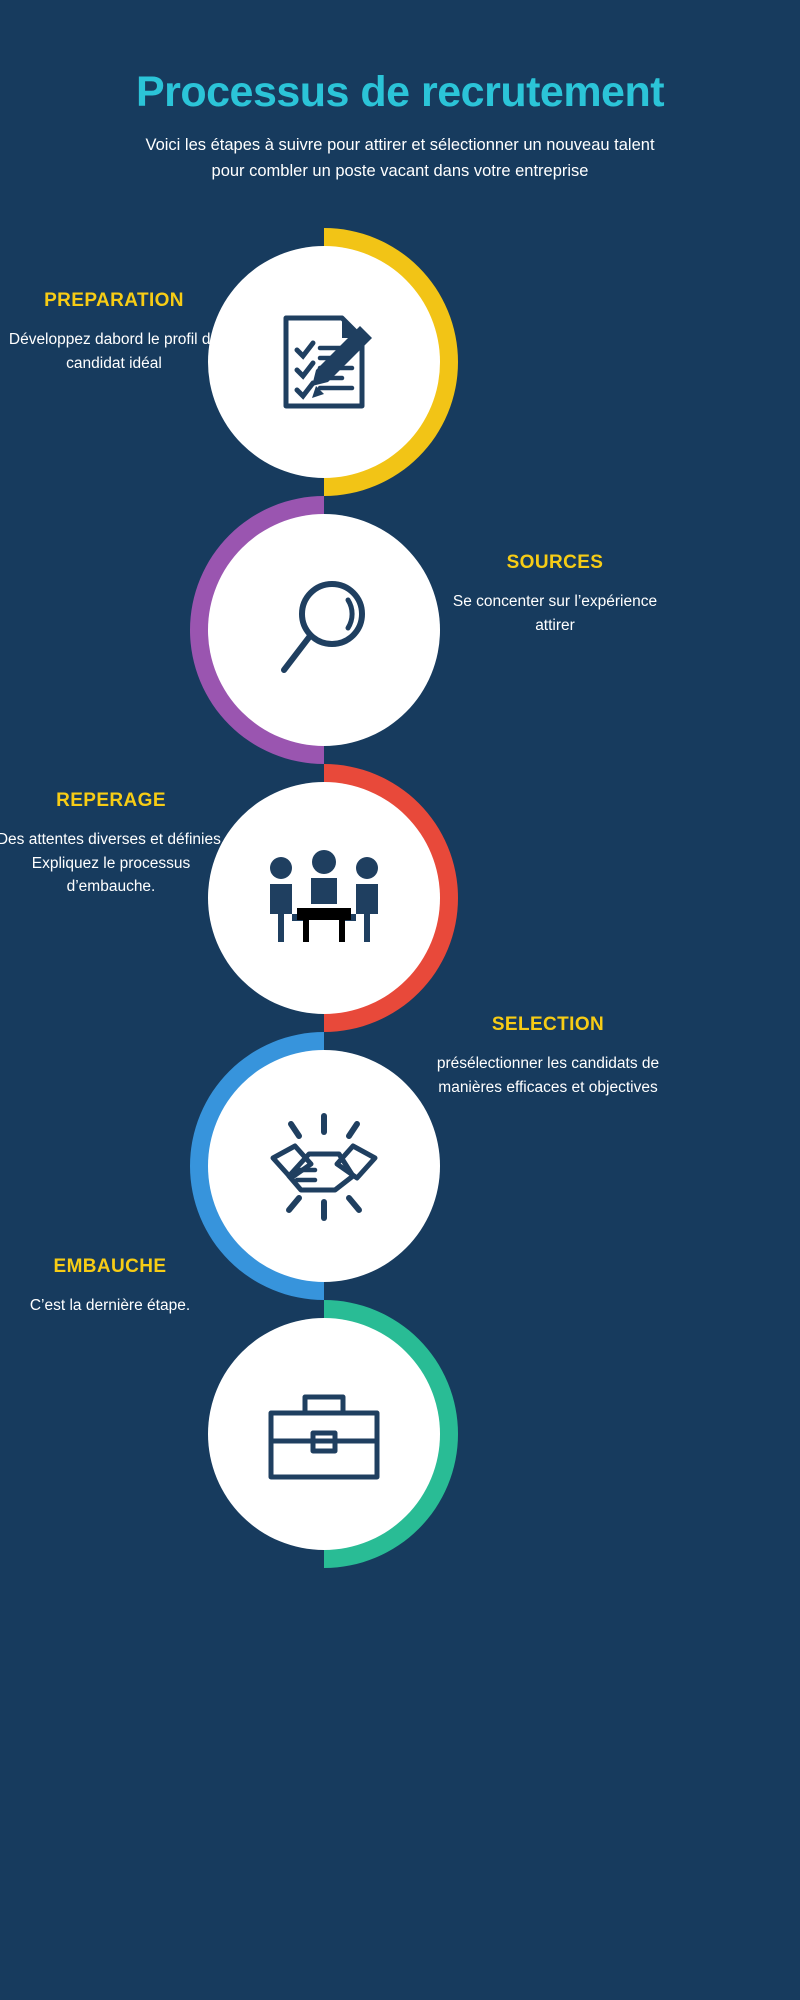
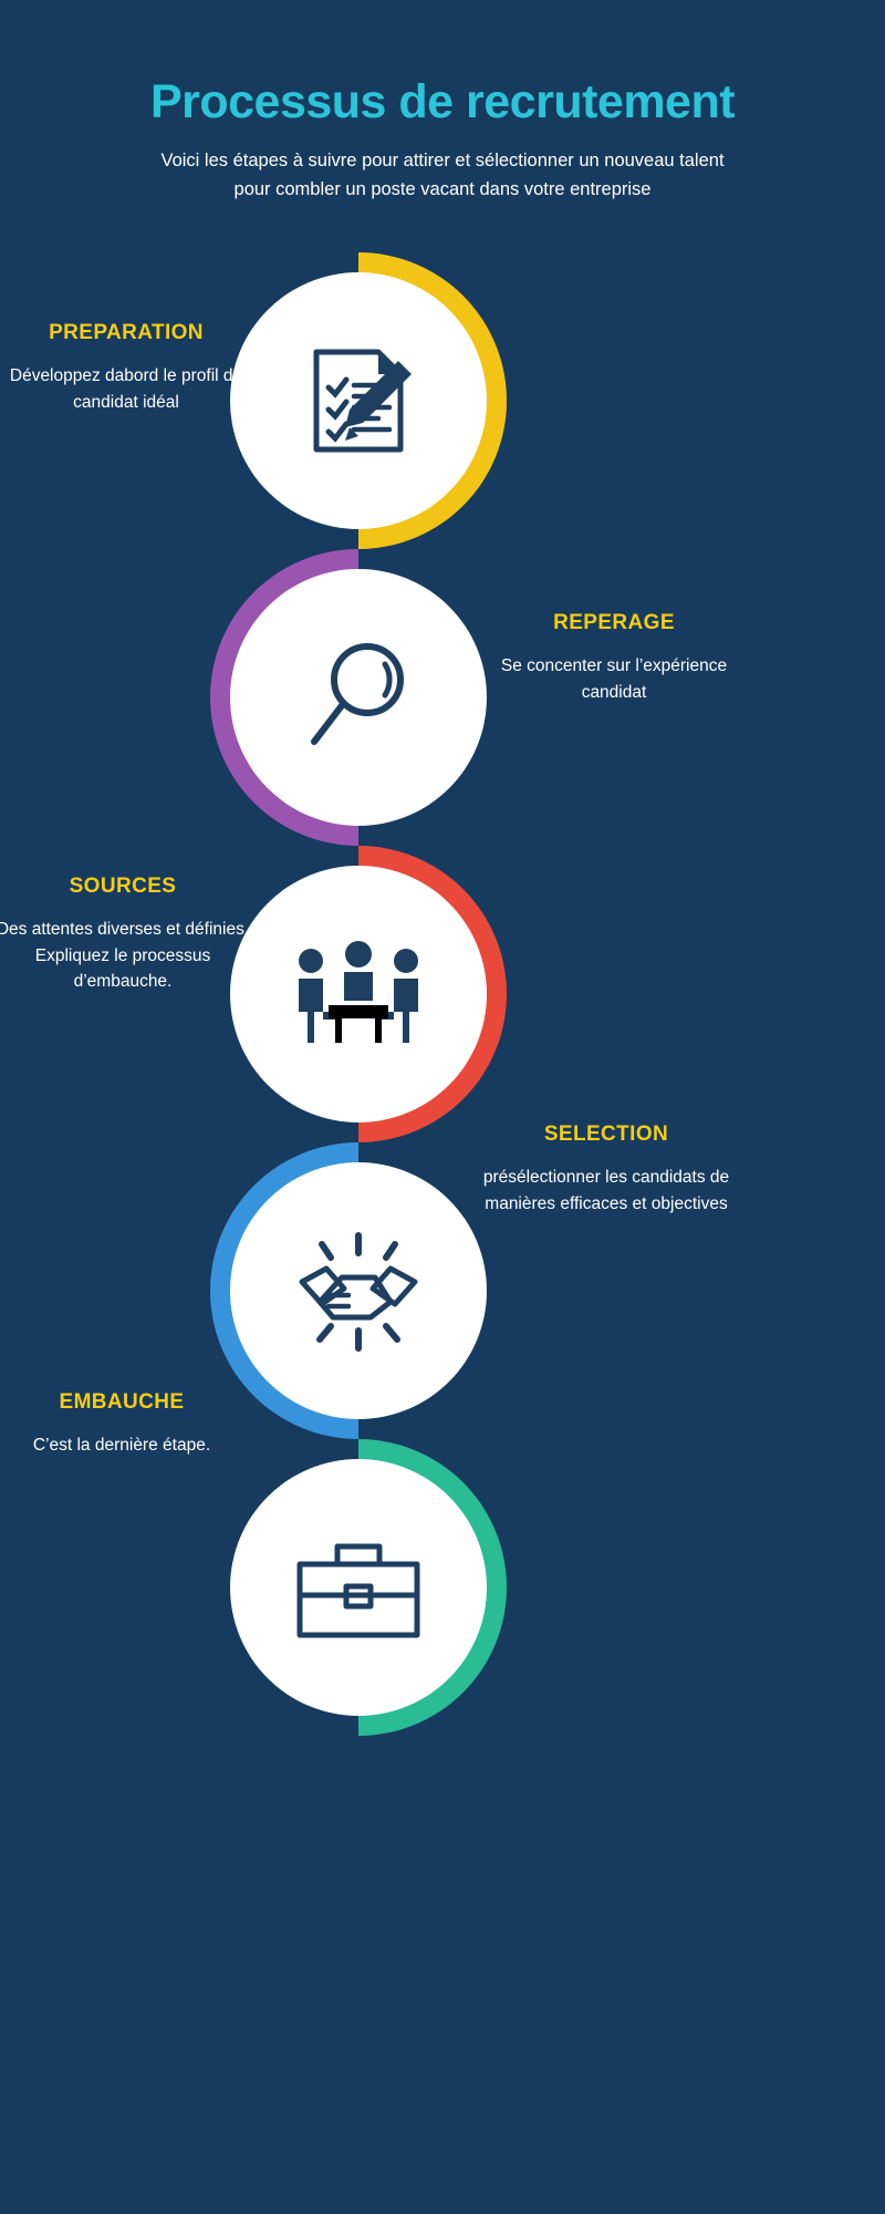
  Processus de recrutement
  Voici les étapes à suivre pour attirer et sélectionner un nouveau talent pour combler un poste vacant dans votre entreprise
  PREPARATION
  Développez dabord le profil du candidat idéal
- SOURCES
+ REPERAGE
- Se concenter sur l’expérience attirer
+ Se concenter sur l’expérience candidat
- REPERAGE
+ SOURCES
  Des attentes diverses et définies. Expliquez le processus d’embauche.
  SELECTION
  présélectionner les candidats de manières efficaces et objectives
  EMBAUCHE
  C’est la dernière étape.
